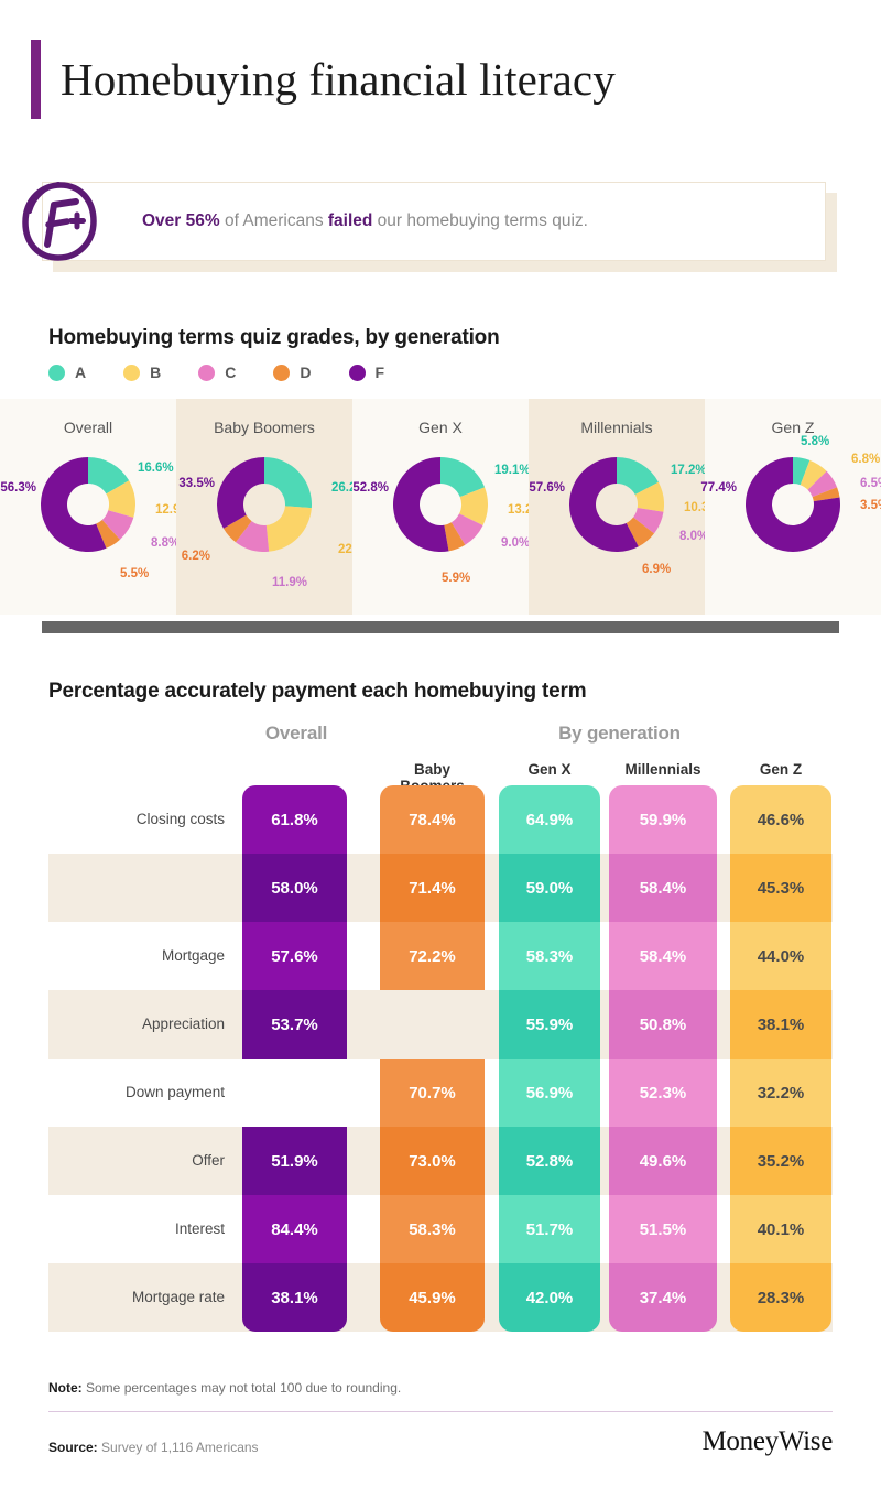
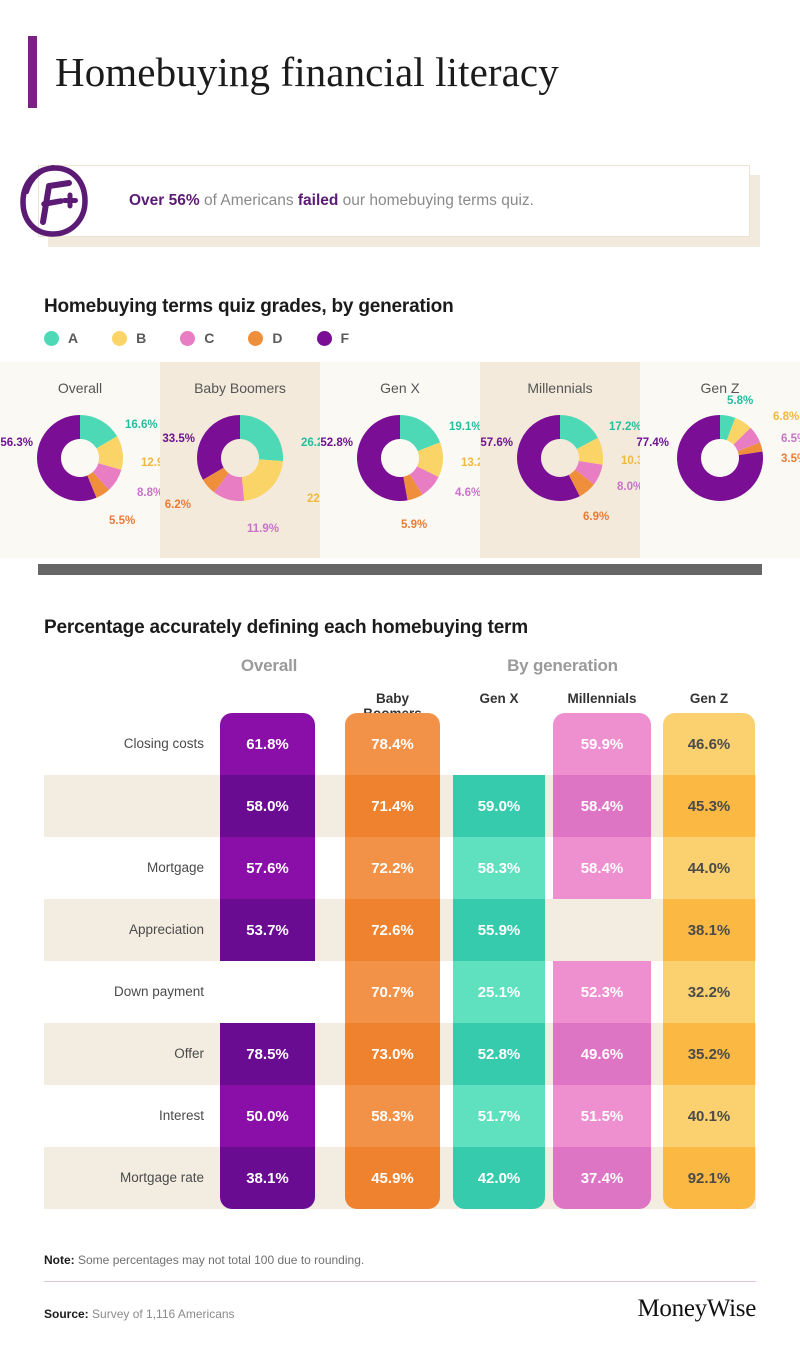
  Homebuying financial literacy
  Over 56% of Americans failed our homebuying terms quiz.
  Homebuying terms quiz grades, by generation
  A
  B
  C
  D
  F
  Overall
  16.6%
  8.8%
  5.5%
  56.3%
  Baby Boomers
  11.9%
  6.2%
  33.5%
  Gen X
  19.1%
- 9.0%
+ 4.6%
  5.9%
  52.8%
  Millennials
  17.2%
  8.0%
  6.9%
  57.6%
  Gen Z
  5.8%
  6.8%
  6.5
  3.5
  77.4%
- Percentage accurately payment each homebuying term
+ Percentage accurately defining each homebuying term
  Overall
  By generation
  Gen X
  Millennials
  Gen Z
  Closing costs
  61.8%
  78.4%
- 64.9%
  59.9%
  46.6%
  58.0%
  71.4%
  59.0%
  58.4%
  45.3%
  Mortgage
  57.6%
  72.2%
  58.3%
  58.4%
  44.0%
  Appreciation
  53.7%
+ 72.6%
  55.9%
- 50.8%
  38.1%
  Down payment
  70.7%
- 56.9%
+ 25.1%
  52.3%
  32.2%
  Offer
- 51.9%
+ 78.5%
  73.0%
  52.8%
  49.6%
  35.2%
  Interest
- 84.4%
+ 50.0%
  58.3%
  51.7%
  51.5%
  40.1%
  Mortgage rate
  38.1%
  45.9%
  42.0%
  37.4%
- 28.3%
+ 92.1%
  Note: Some percentages may not total 100 due to rounding.
  Source: Survey of 1,116 Americans
  MoneyWise
